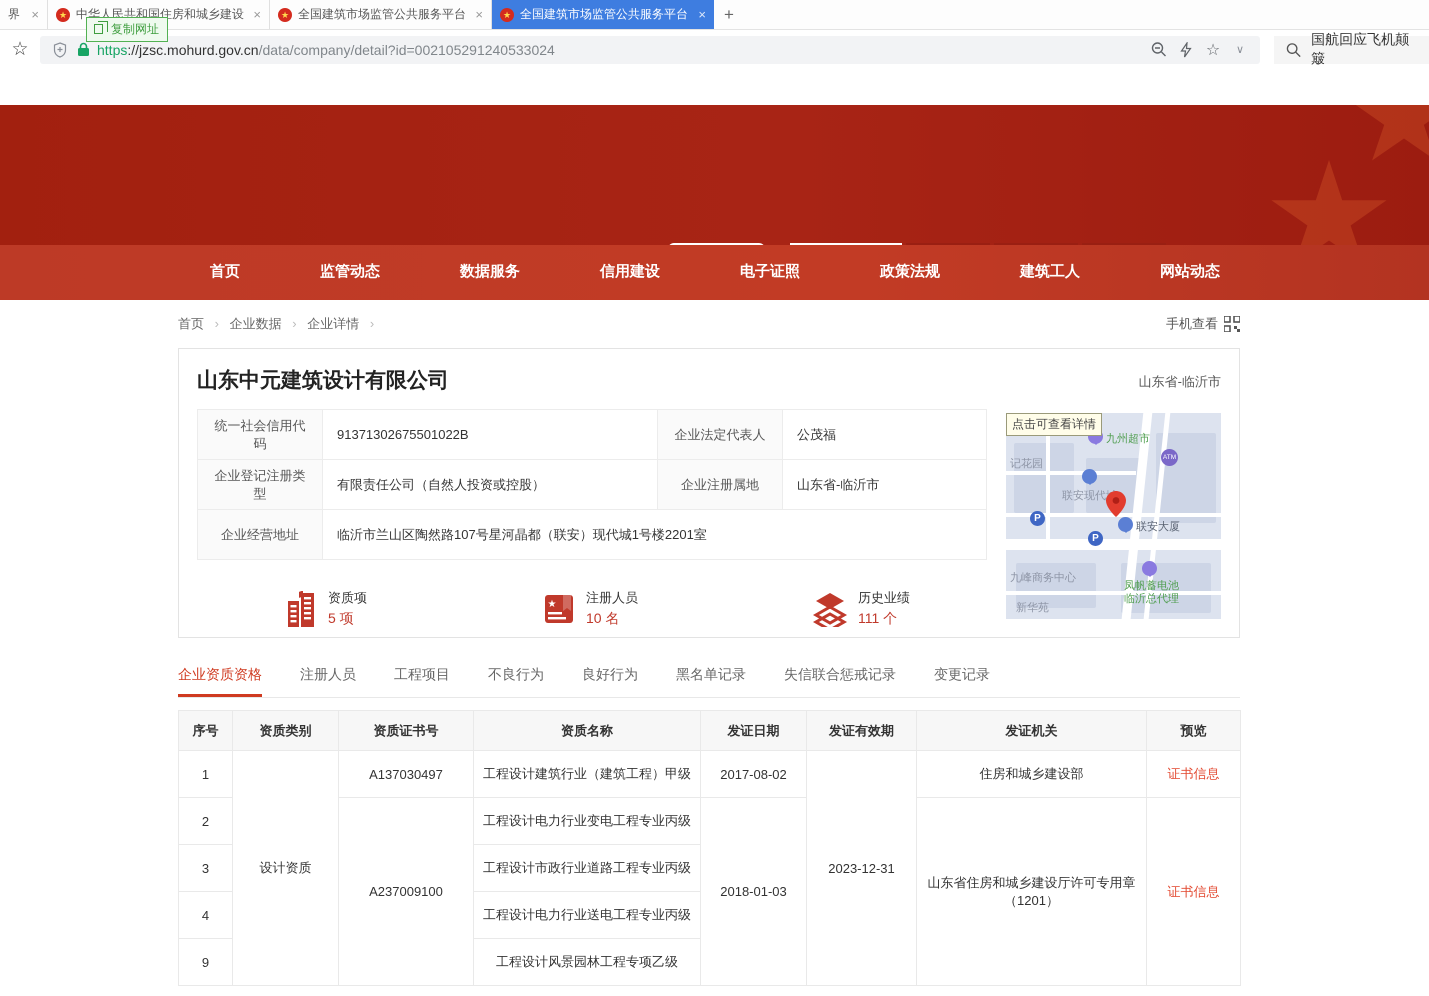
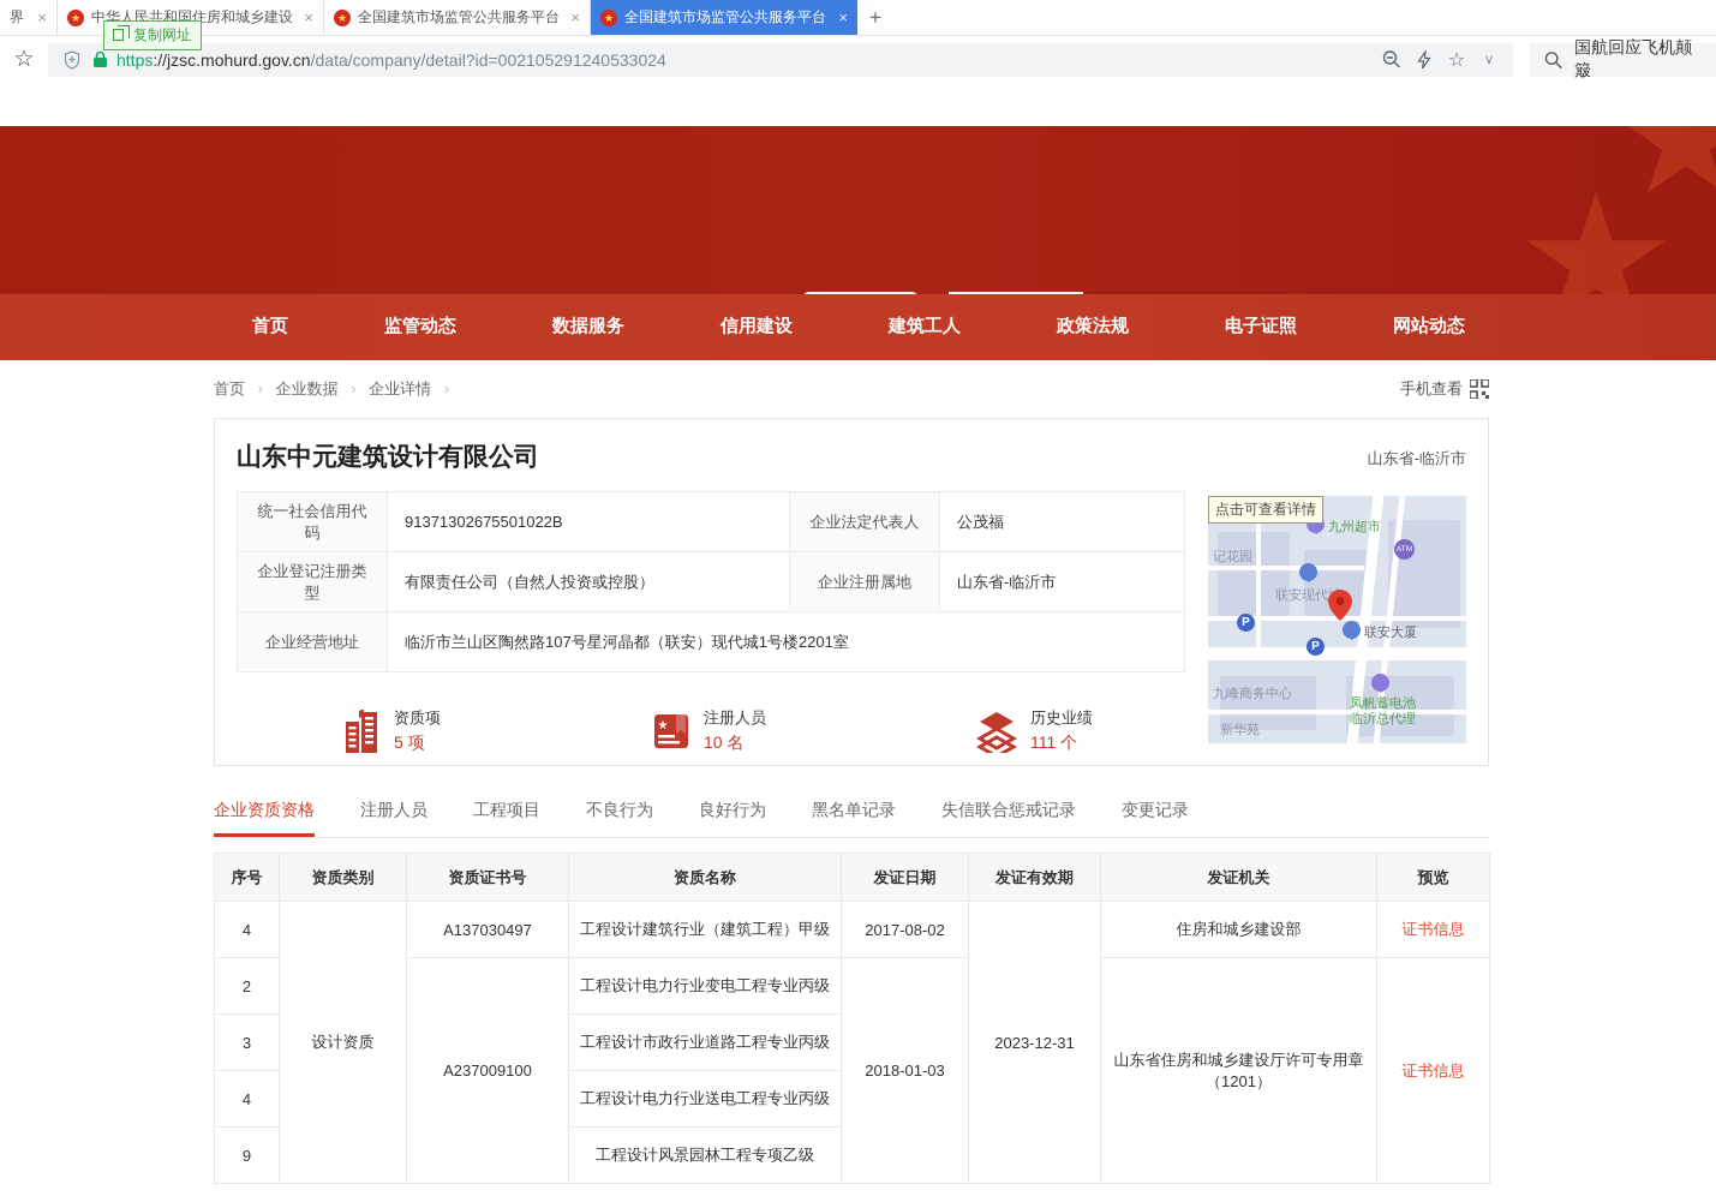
  界
  ×
  ★
  中华人民共和国住房和城乡建设
  ×
  ★
  全国建筑市场监管公共服务平台
  ×
  ★
  全国建筑市场监管公共服务平台
  ×
  +
  复制网址
  ☆
  https://jzsc.mohurd.gov.cn/data/company/detail?id=002105291240533024
  ☆
  ∨
  国航回应飞机颠簸
  首页
  监管动态
  数据服务
  信用建设
- 电子证照
+ 建筑工人
  政策法规
- 建筑工人
+ 电子证照
  网站动态
  首页 › 企业数据 › 企业详情 ›
  手机查看
  山东中元建筑设计有限公司
  山东省-临沂市
  统一社会信用代码	91371302675501022B	企业法定代表人	公茂福
  企业登记注册类型	有限责任公司（自然人投资或控股）	企业注册属地	山东省-临沂市
  企业经营地址	临沂市兰山区陶然路107号星河晶都（联安）现代城1号楼2201室
  资质项
  5 项
  ★
  注册人员
  10 名
  历史业绩
  111 个
  点击可查看详情
  九州超市
  记花园
  联安现代
  联安大厦
  P
  P
  九峰商务中心
  凤帆蓄电池
  临沂总代理
  新华苑
  企业资质资格
  注册人员
  工程项目
  不良行为
  良好行为
  黑名单记录
  失信联合惩戒记录
  变更记录
  序号	资质类别	资质证书号	资质名称	发证日期	发证有效期	发证机关	预览
- 1	设计资质	A137030497	工程设计建筑行业（建筑工程）甲级	2017-08-02	2023-12-31	住房和城乡建设部	证书信息
+ 4	设计资质	A137030497	工程设计建筑行业（建筑工程）甲级	2017-08-02	2023-12-31	住房和城乡建设部	证书信息
  2	A237009100	工程设计电力行业变电工程专业丙级	2018-01-03	山东省住房和城乡建设厅许可专用章（1201）	证书信息
  3	工程设计市政行业道路工程专业丙级
  4	工程设计电力行业送电工程专业丙级
  9	工程设计风景园林工程专项乙级
